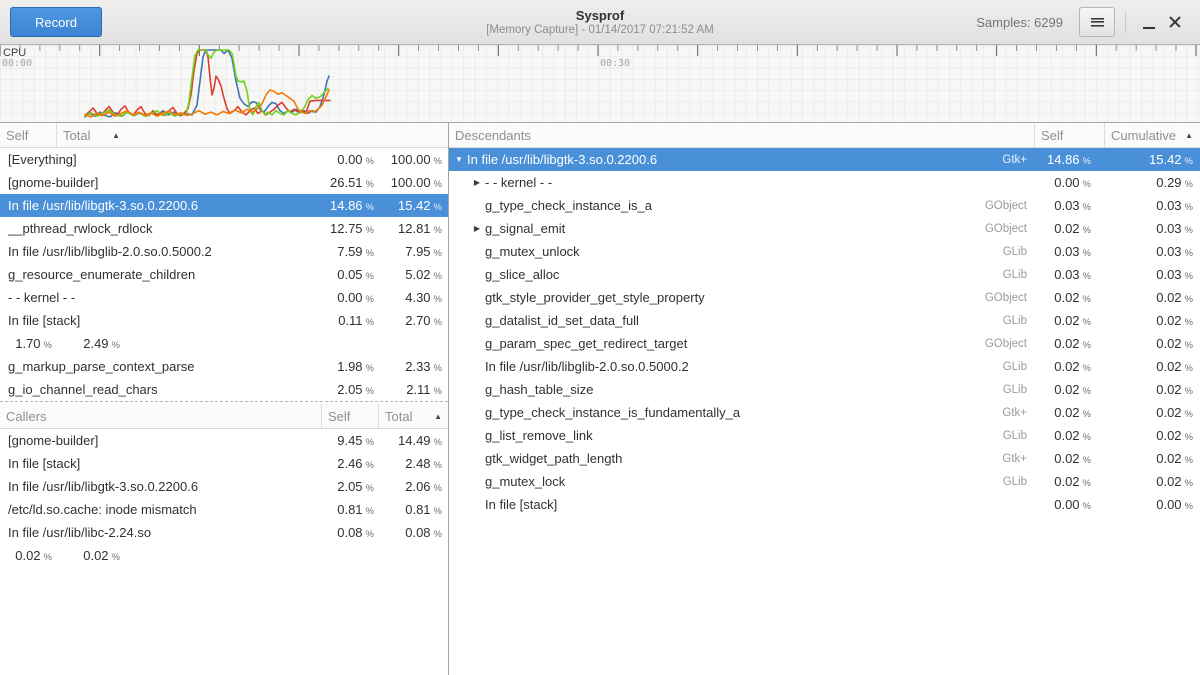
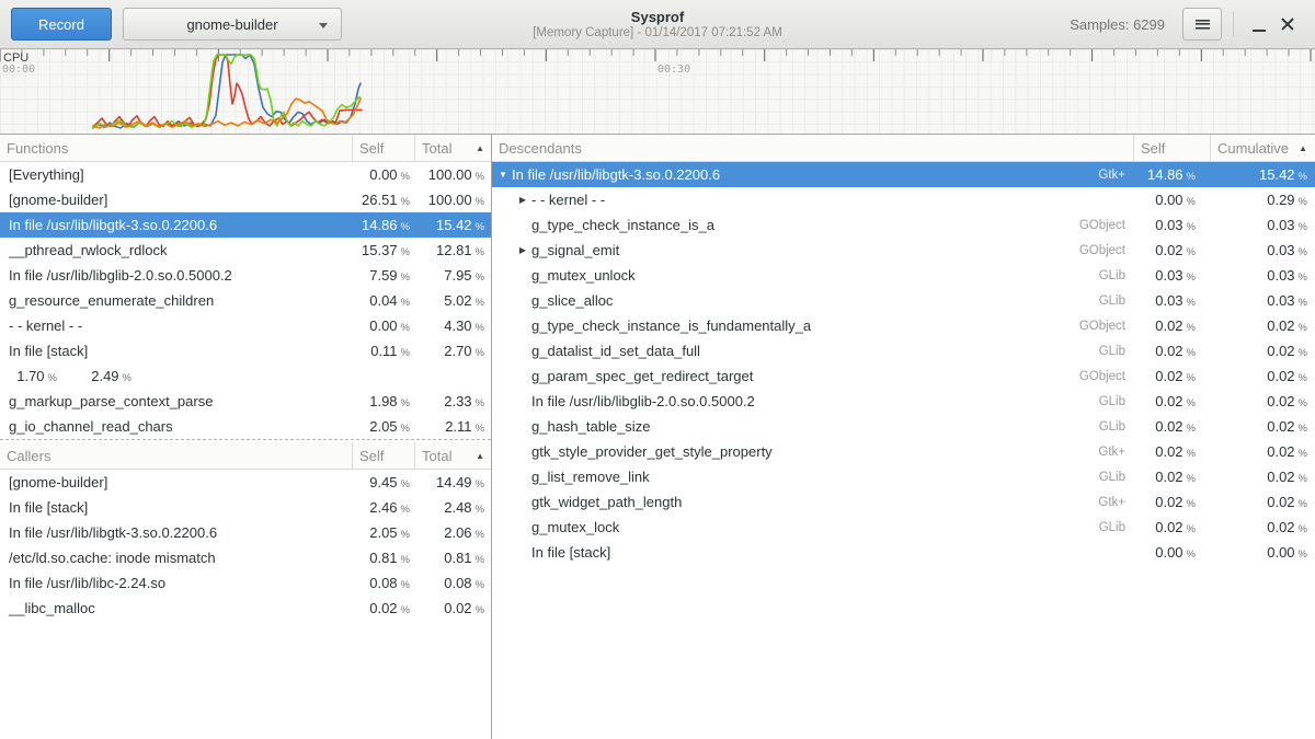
  Record
+ gnome-builder
  Sysprof
  [Memory Capture] - 01/14/2017 07:21:52 AM
  Samples: 6299
  CPU
  00:00
  00:30
+ Functions
  Self
  Total
  ▲
  [Everything]
  0.00
  %
  100.00
  %
  [gnome-builder]
  26.51
  %
  100.00
  %
  In file /usr/lib/libgtk-3.so.0.2200.6
  14.86
  %
  15.42
  %
  __pthread_rwlock_rdlock
- 12.75
+ 15.37
  %
  12.81
  %
  In file /usr/lib/libglib-2.0.so.0.5000.2
  7.59
  %
  7.95
  %
  g_resource_enumerate_children
- 0.05
+ 0.04
  %
  5.02
  %
  - - kernel - -
  0.00
  %
  4.30
  %
  In file [stack]
  0.11
  %
  2.70
  %
  1.70
  %
  2.49
  %
  g_markup_parse_context_parse
  1.98
  %
  2.33
  %
  g_io_channel_read_chars
  2.05
  %
  2.11
  %
  Callers
  Self
  Total
  ▲
  [gnome-builder]
  9.45
  %
  14.49
  %
  In file [stack]
  2.46
  %
  2.48
  %
  In file /usr/lib/libgtk-3.so.0.2200.6
  2.05
  %
  2.06
  %
  /etc/ld.so.cache: inode mismatch
  0.81
  %
  0.81
  %
  In file /usr/lib/libc-2.24.so
  0.08
  %
  0.08
  %
+ __libc_malloc
  0.02
  %
  0.02
  %
  Descendants
  Self
  Cumulative
  ▲
  ▼
  In file /usr/lib/libgtk-3.so.0.2200.6
  Gtk+
  14.86
  %
  15.42
  %
  ▶
  - - kernel - -
  0.00
  %
  0.29
  %
  g_type_check_instance_is_a
  GObject
  0.03
  %
  0.03
  %
  ▶
  g_signal_emit
  GObject
  0.02
  %
  0.03
  %
  g_mutex_unlock
  GLib
  0.03
  %
  0.03
  %
  g_slice_alloc
  GLib
  0.03
  %
  0.03
  %
- gtk_style_provider_get_style_property
+ g_type_check_instance_is_fundamentally_a
  GObject
  0.02
  %
  0.02
  %
  g_datalist_id_set_data_full
  GLib
  0.02
  %
  0.02
  %
  g_param_spec_get_redirect_target
  GObject
  0.02
  %
  0.02
  %
  In file /usr/lib/libglib-2.0.so.0.5000.2
  GLib
  0.02
  %
  0.02
  %
  g_hash_table_size
  GLib
  0.02
  %
  0.02
  %
- g_type_check_instance_is_fundamentally_a
+ gtk_style_provider_get_style_property
  Gtk+
  0.02
  %
  0.02
  %
  g_list_remove_link
  GLib
  0.02
  %
  0.02
  %
  gtk_widget_path_length
  Gtk+
  0.02
  %
  0.02
  %
  g_mutex_lock
  GLib
  0.02
  %
  0.02
  %
  In file [stack]
  0.00
  %
  0.00
  %
